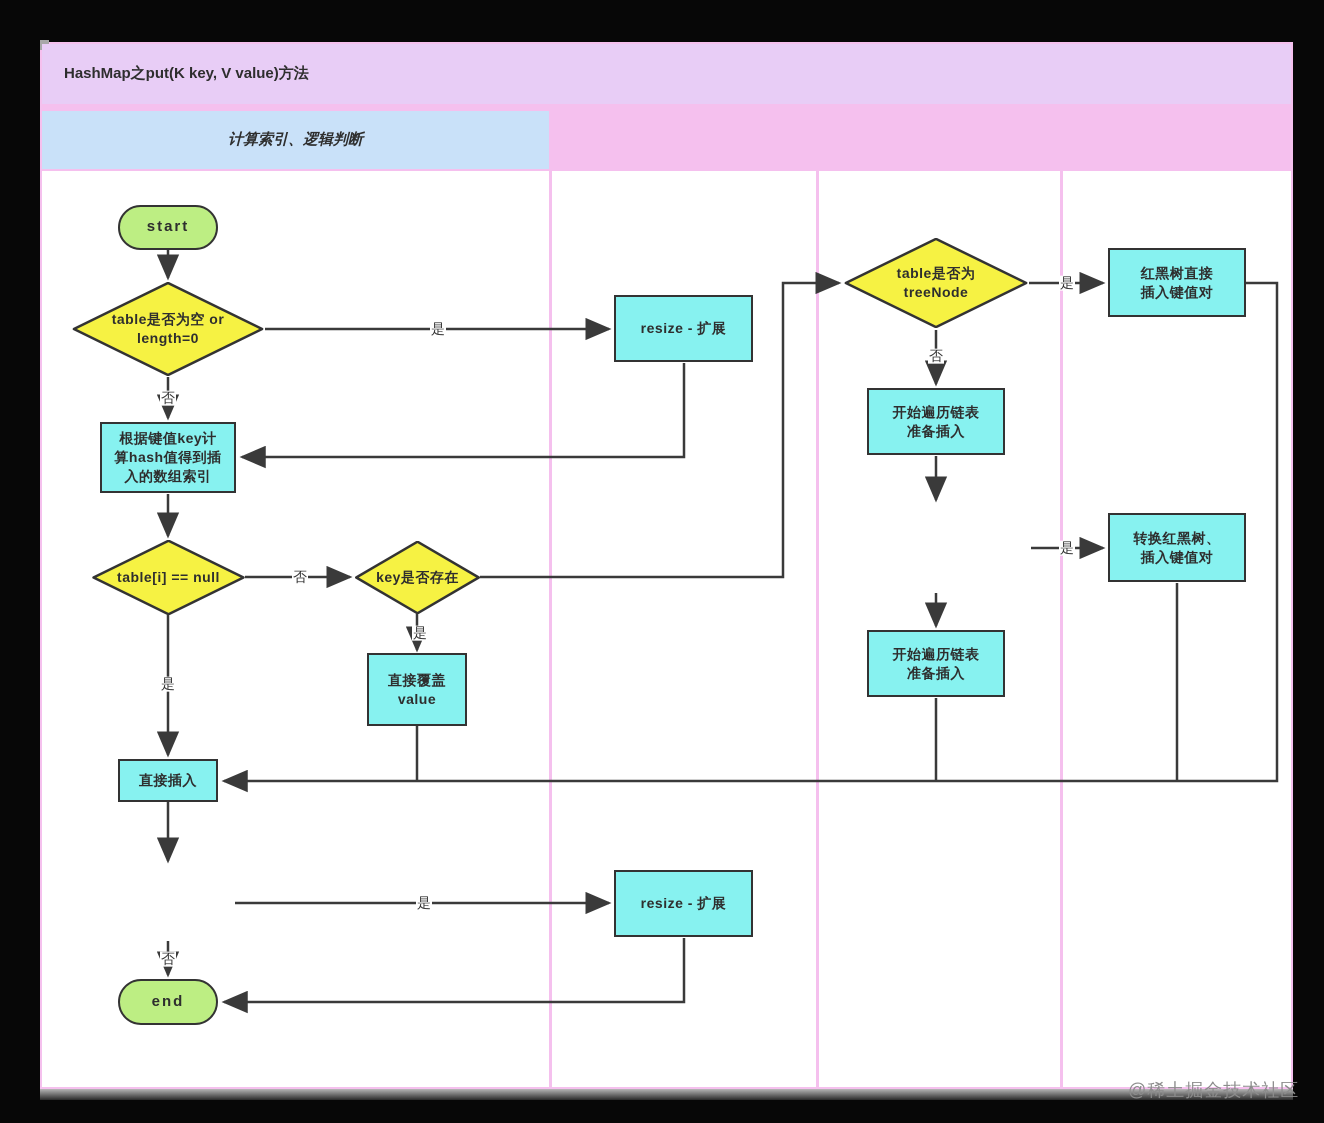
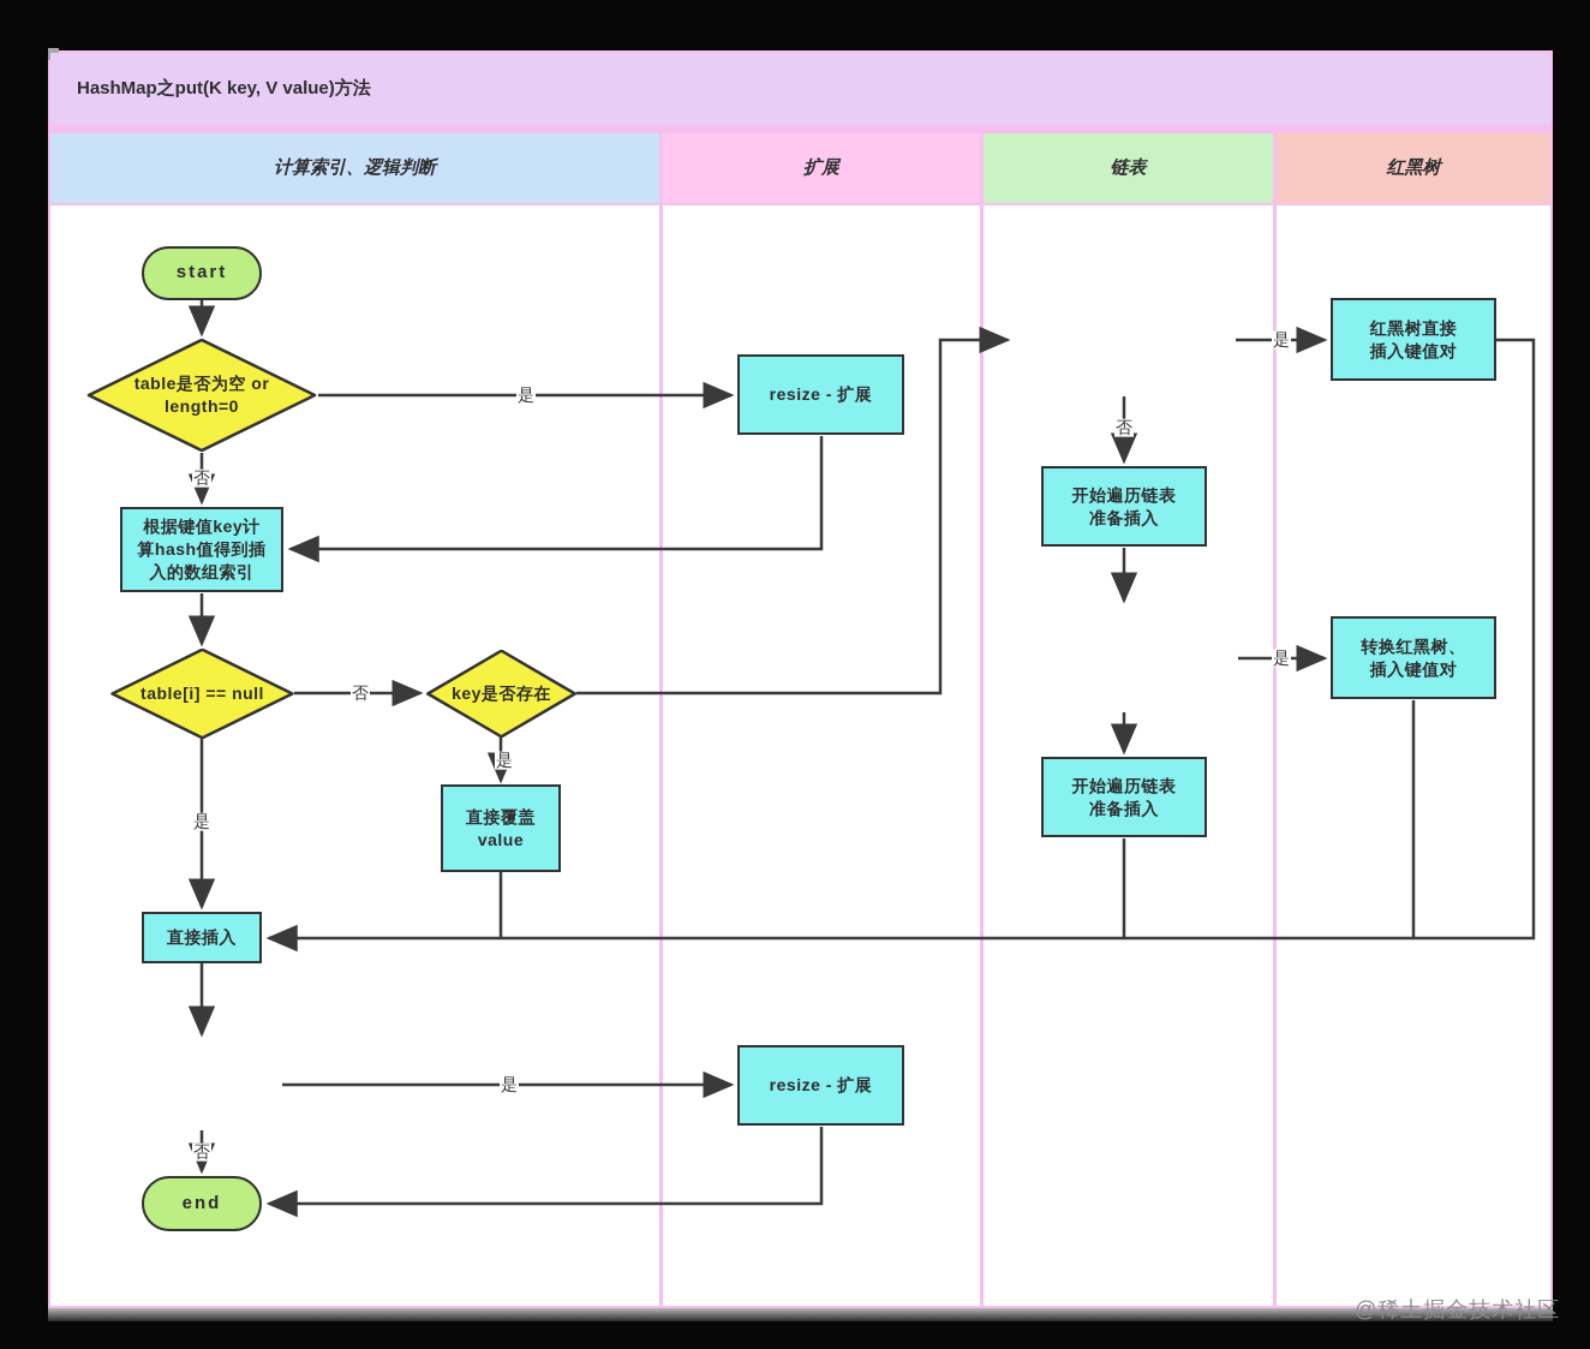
  HashMap之put(K key, V value)方法
  计算索引、逻辑判断
+ 扩展
+ 链表
+ 红黑树
  start
  table是否为空 or
  length=0
  根据键值key计
  算hash值得到插
  入的数组索引
  table[i] == null
  key是否存在
  直接覆盖
  value
  直接插入
  end
  resize - 扩展
  resize - 扩展
- table是否为
- treeNode
  开始遍历链表
  准备插入
  开始遍历链表
  准备插入
  红黑树直接
  插入键值对
  转换红黑树、
  插入键值对
  是
  否
  否
  是
  是
  是
  否
  是
  是
  否
  @稀土掘金技术社区
